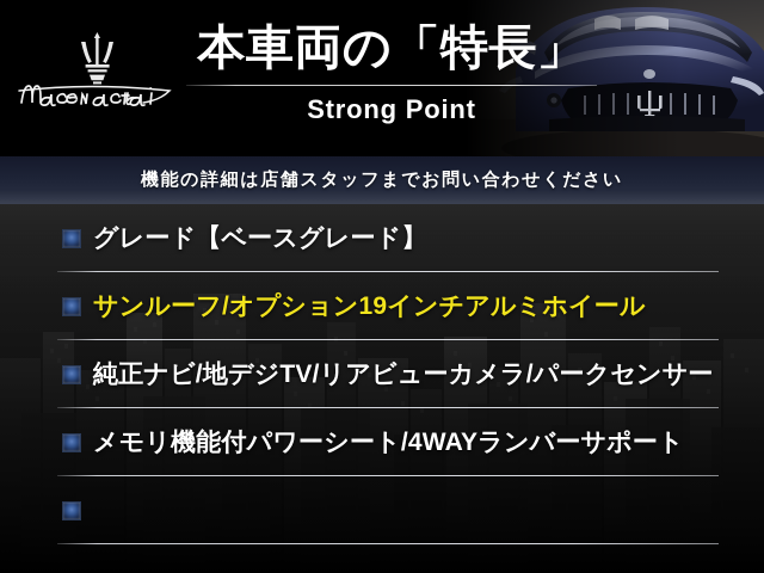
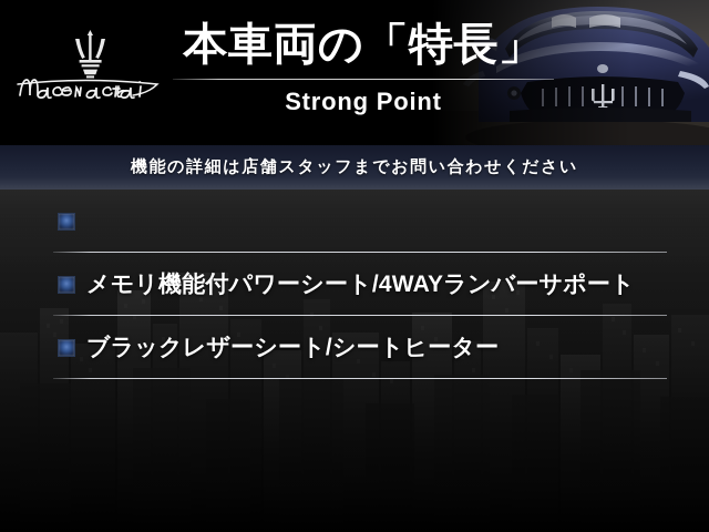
  本車両の「特長」
  Strong Point
  機能の詳細は店舗スタッフまでお問い合わせください
- グレード【ベースグレード】
- サンルーフ/オプション19インチアルミホイール
- 純正ナビ/地デジTV/リアビューカメラ/パークセンサー
  メモリ機能付パワーシート/4WAYランバーサポート
+ ブラックレザーシート/シートヒーター
